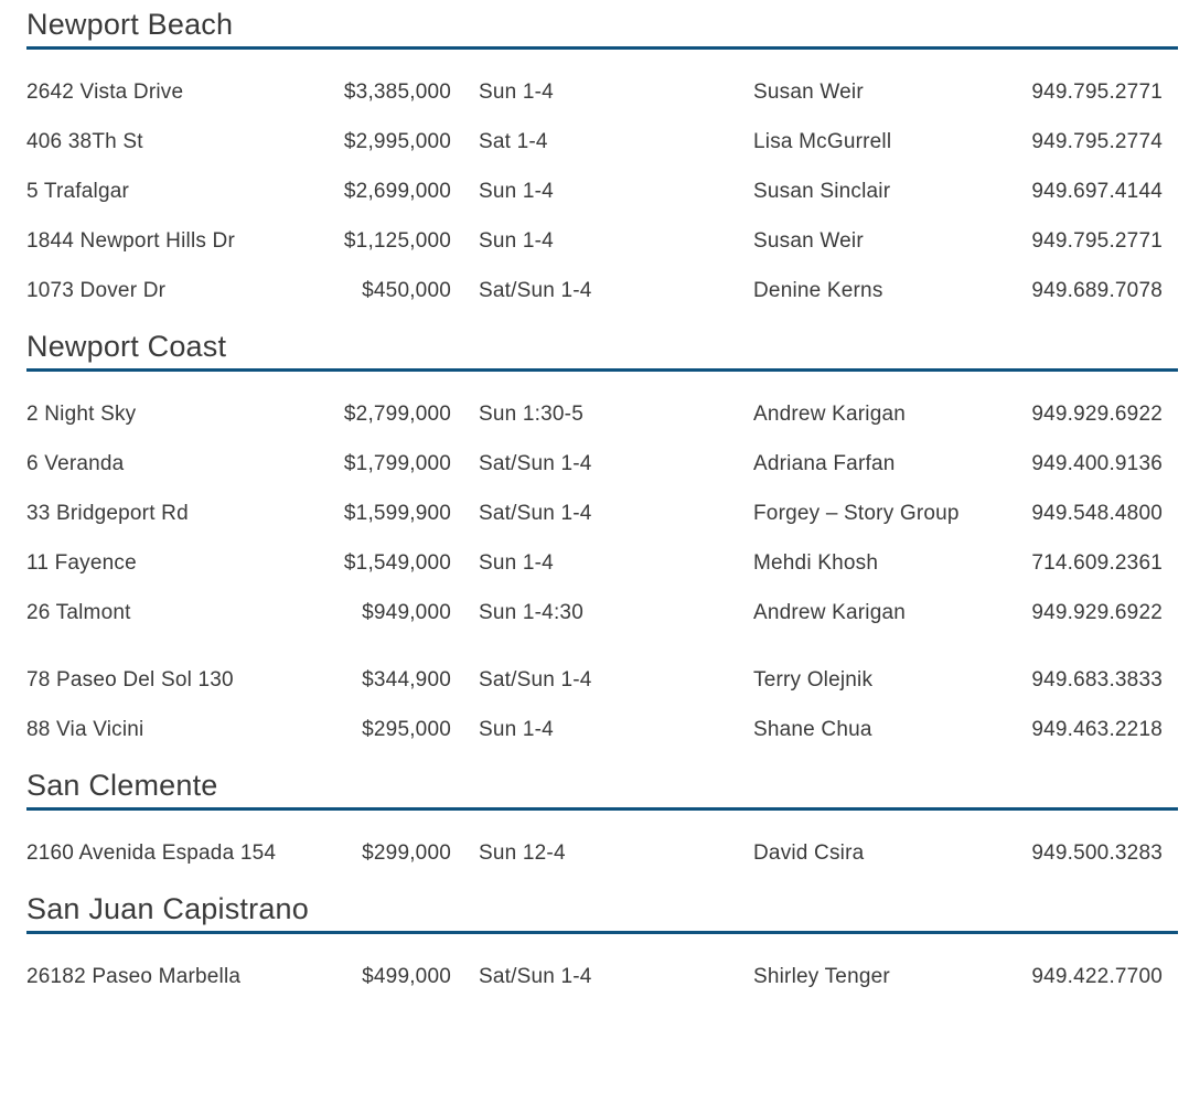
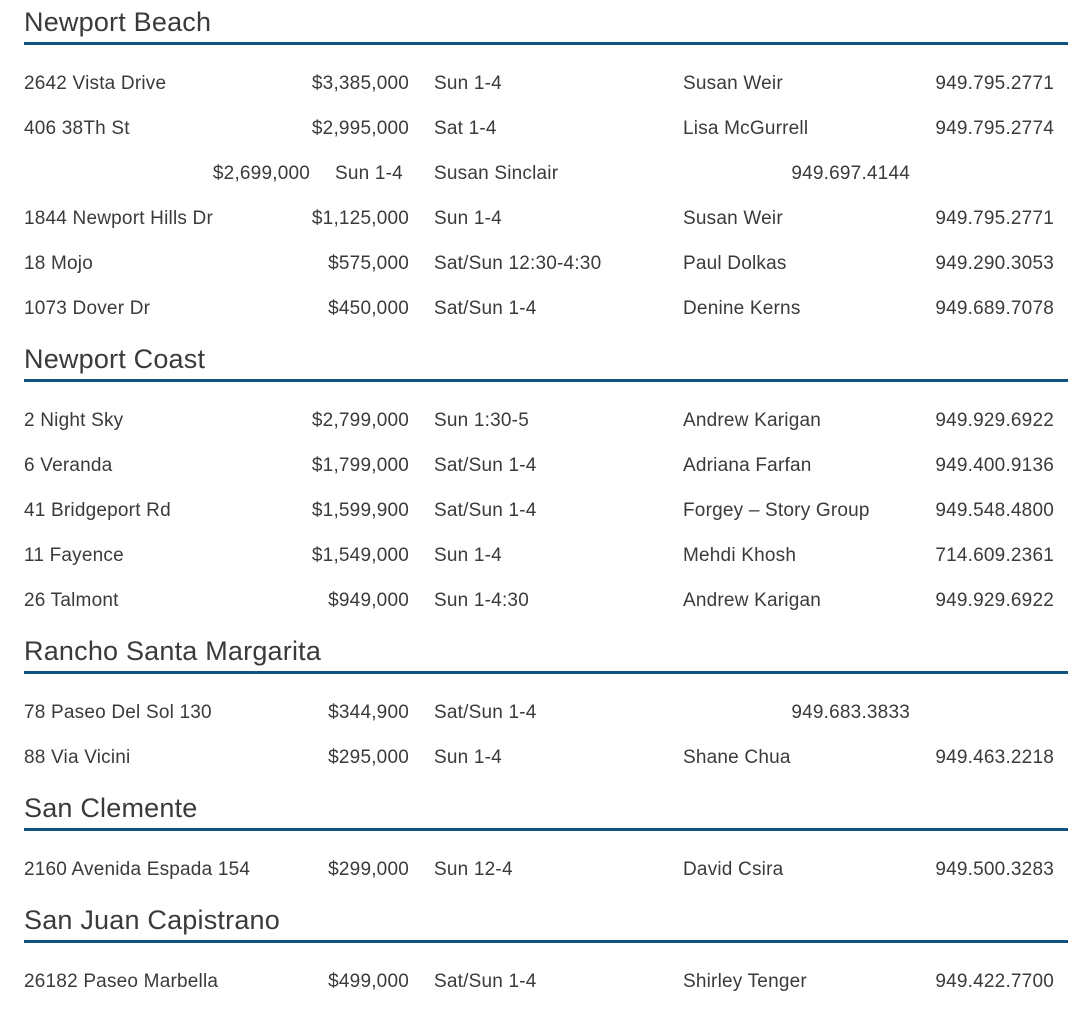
  Newport Beach
  2642 Vista Drive
  $3,385,000
  Sun 1-4
  Susan Weir
  949.795.2771
  406 38Th St
  $2,995,000
  Sat 1-4
  Lisa McGurrell
  949.795.2774
- 5 Trafalgar
  $2,699,000
  Sun 1-4
  Susan Sinclair
  949.697.4144
  1844 Newport Hills Dr
  $1,125,000
  Sun 1-4
  Susan Weir
  949.795.2771
+ 18 Mojo
+ $575,000
+ Sat/Sun 12:30-4:30
+ Paul Dolkas
+ 949.290.3053
  1073 Dover Dr
  $450,000
  Sat/Sun 1-4
  Denine Kerns
  949.689.7078
  Newport Coast
  2 Night Sky
  $2,799,000
  Sun 1:30-5
  Andrew Karigan
  949.929.6922
  6 Veranda
  $1,799,000
  Sat/Sun 1-4
  Adriana Farfan
  949.400.9136
- 33 Bridgeport Rd
+ 41 Bridgeport Rd
  $1,599,900
  Sat/Sun 1-4
  Forgey – Story Group
  949.548.4800
  11 Fayence
  $1,549,000
  Sun 1-4
  Mehdi Khosh
  714.609.2361
  26 Talmont
  $949,000
  Sun 1-4:30
  Andrew Karigan
  949.929.6922
+ Rancho Santa Margarita
  78 Paseo Del Sol 130
  $344,900
  Sat/Sun 1-4
- Terry Olejnik
  949.683.3833
  88 Via Vicini
  $295,000
  Sun 1-4
  Shane Chua
  949.463.2218
  San Clemente
  2160 Avenida Espada 154
  $299,000
  Sun 12-4
  David Csira
  949.500.3283
  San Juan Capistrano
  26182 Paseo Marbella
  $499,000
  Sat/Sun 1-4
  Shirley Tenger
  949.422.7700
